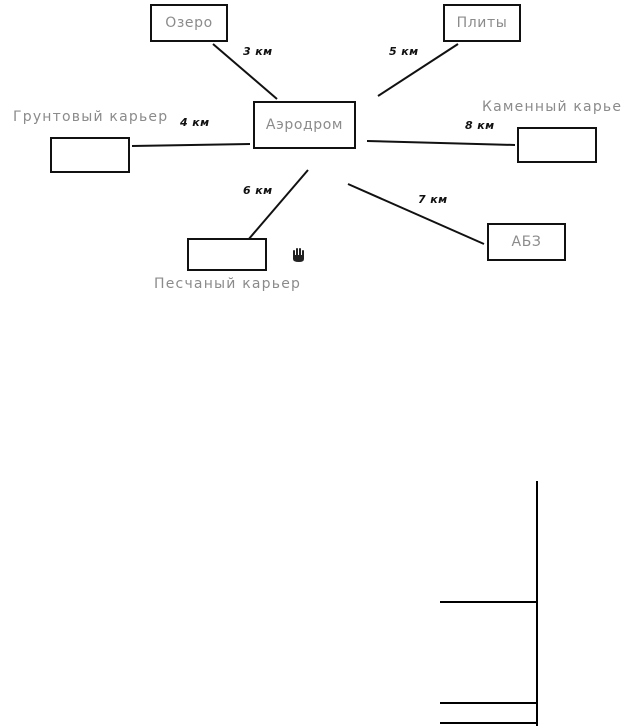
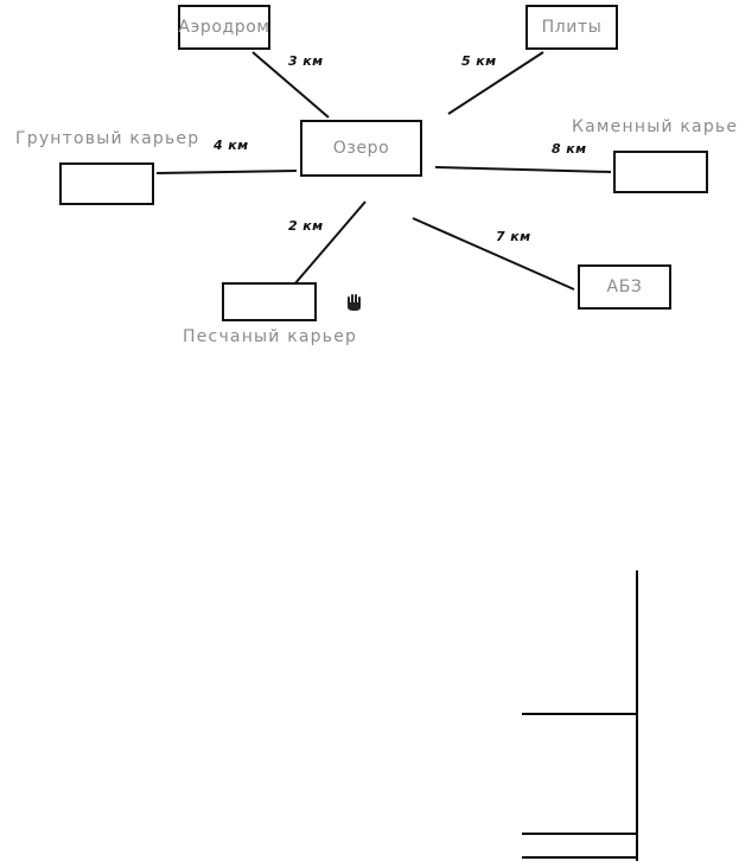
- Озеро
+ Аэродром
  Плиты
- Аэродром
+ Озеро
  Грунтовый карьер
  Каменный карье
  Песчаный карьер
  АБЗ
  3 км
  5 км
  4 км
  8 км
- 6 км
+ 2 км
  7 км
